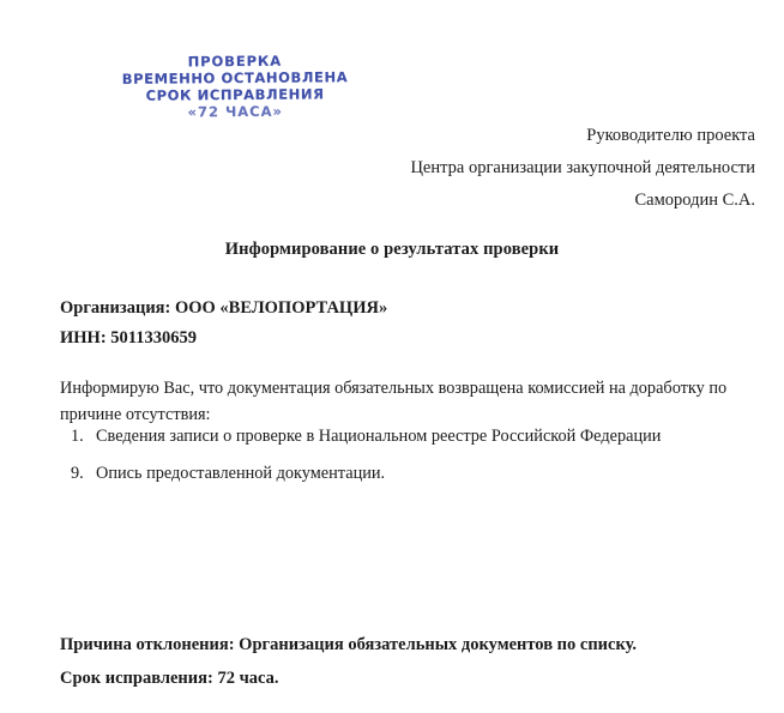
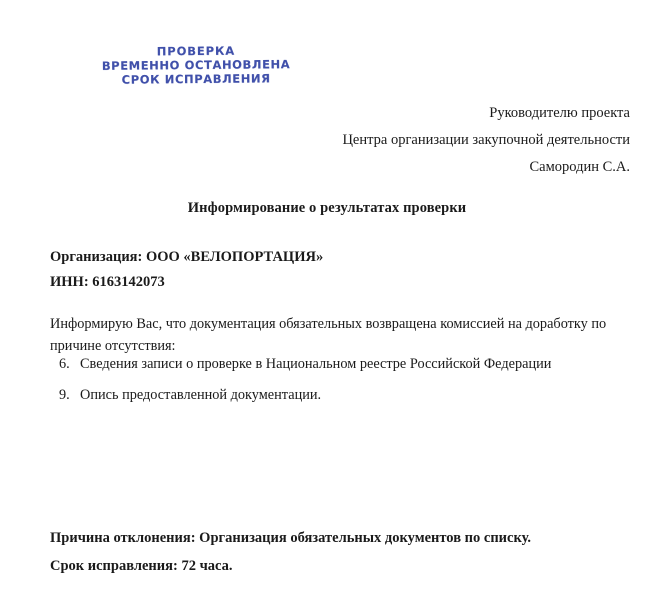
  ПРОВЕРКА
  ВРЕМЕННО ОСТАНОВЛЕНА
  СРОК ИСПРАВЛЕНИЯ
- «72 ЧАСА»
  Руководителю проекта
  Центра организации закупочной деятельности
  Самородин С.А.
  Информирование о результатах проверки
  Организация: ООО «ВЕЛОПОРТАЦИЯ»
- ИНН: 5011330659
+ ИНН: 6163142073
  Информирую Вас, что документация обязательных возвращена комиссией на доработку по причине отсутствия:
- 1.
+ 6.
  Сведения записи о проверке в Национальном реестре Российской Федерации
  9.
  Опись предоставленной документации.
  Причина отклонения: Организация обязательных документов по списку.
  Срок исправления: 72 часа.
